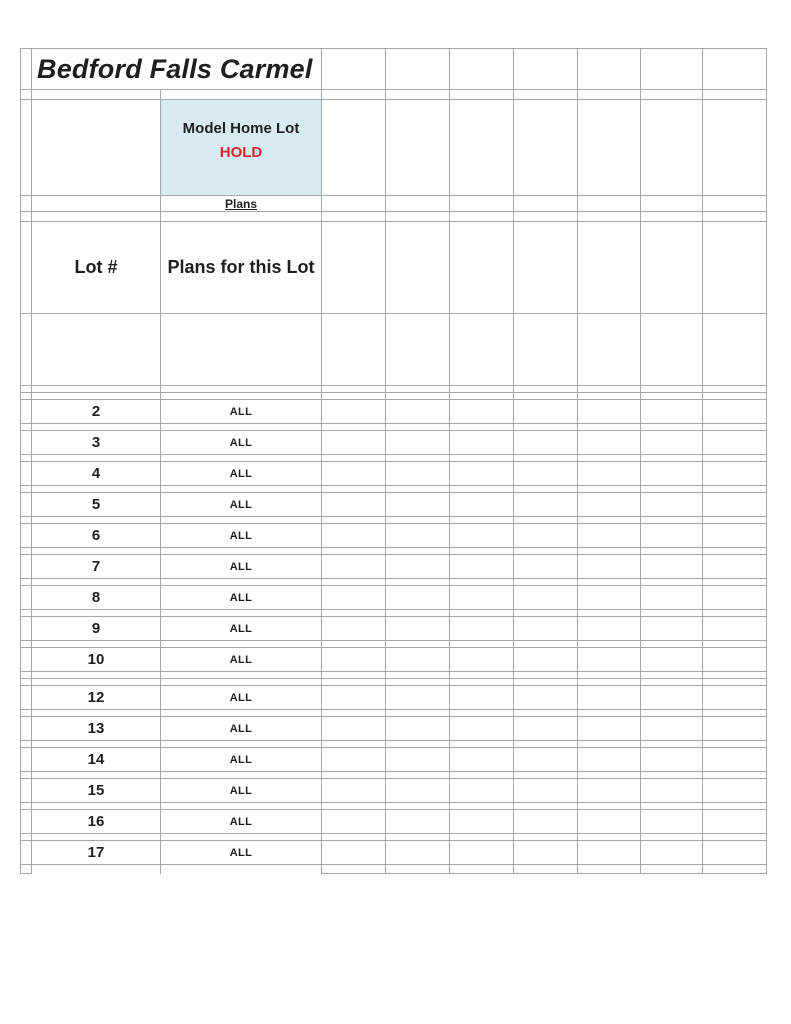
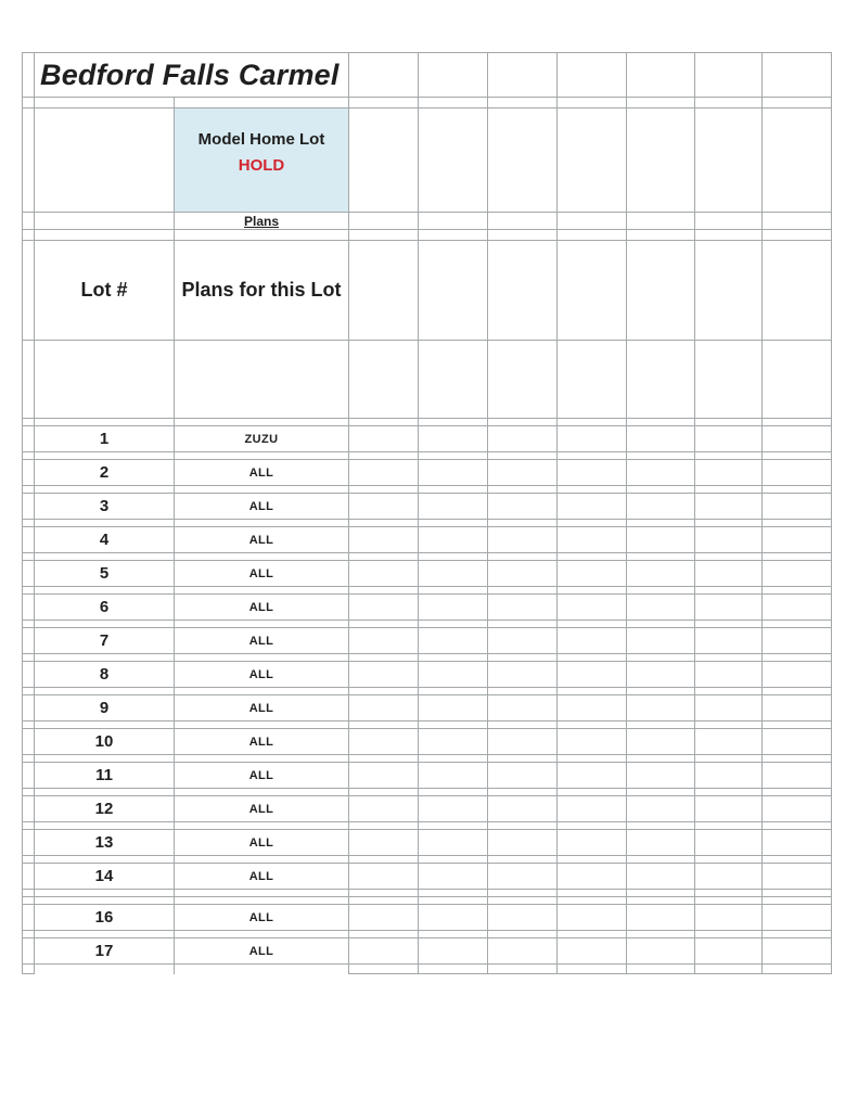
  	Bedford Falls Carmel
  		Model Home Lot HOLD
  		Plans
  	Lot #	Plans for this Lot
+ 	1	ZUZU
  	2	ALL
  	3	ALL
  	4	ALL
  	5	ALL
  	6	ALL
  	7	ALL
  	8	ALL
  	9	ALL
  	10	ALL
+ 	11	ALL
  	12	ALL
  	13	ALL
  	14	ALL
- 	15	ALL
  	16	ALL
  	17	ALL
